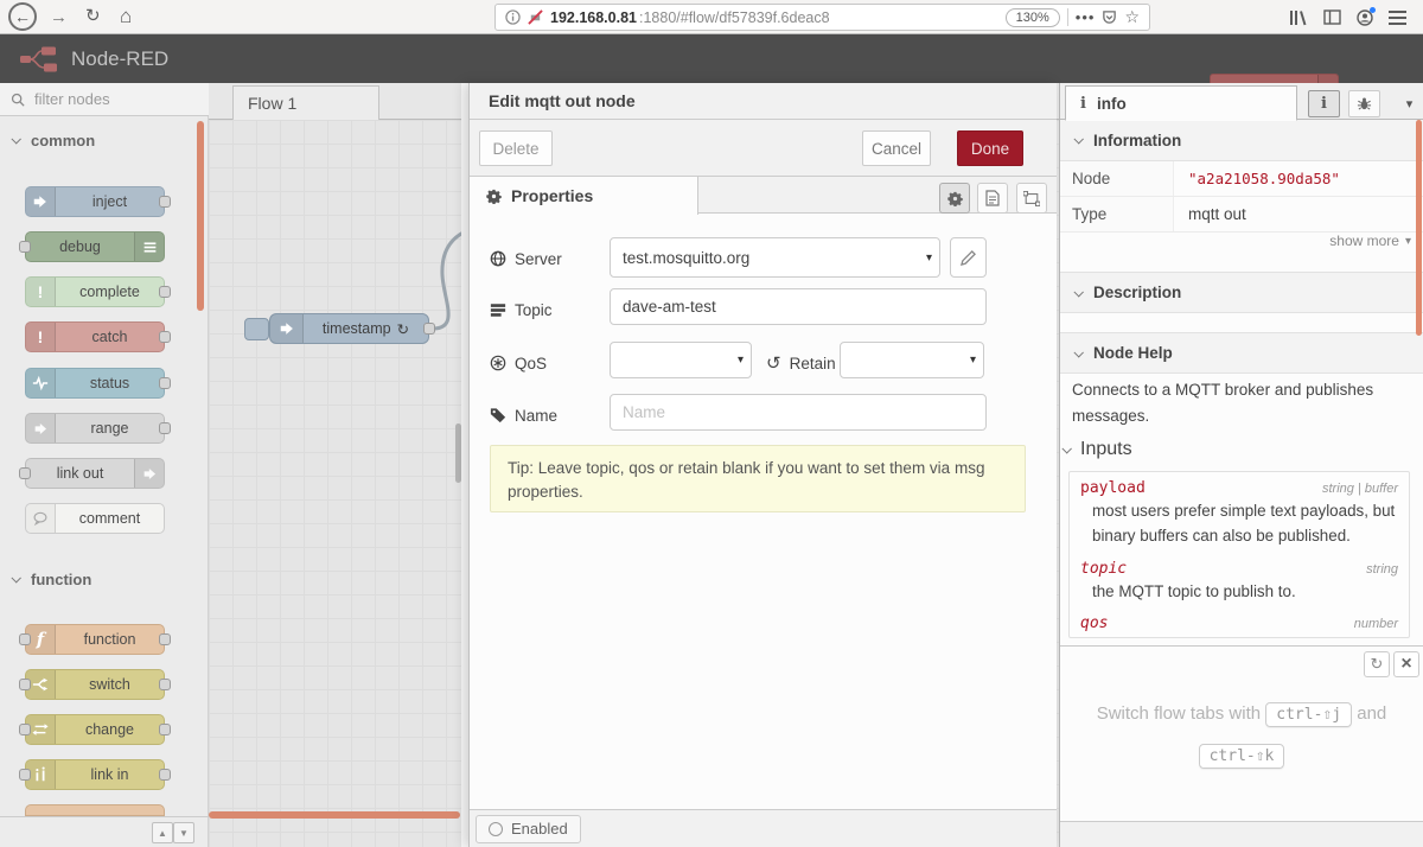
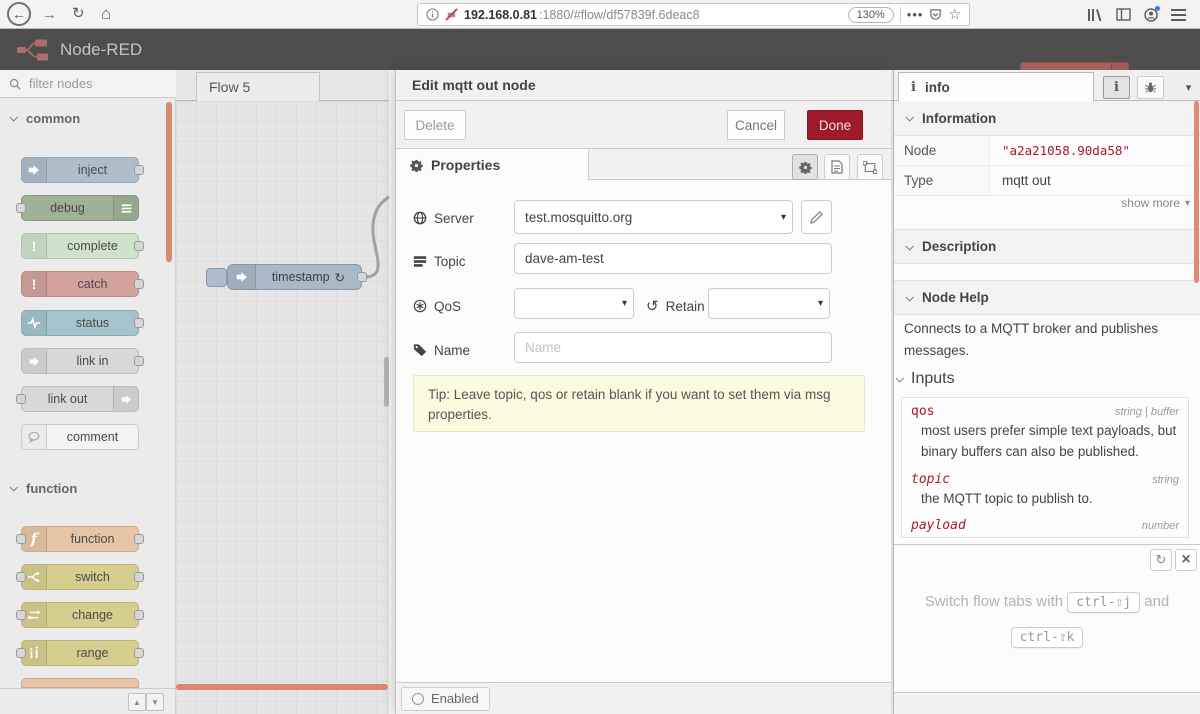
  ←
  →
  ↻
  ⌂
  192.168.0.81
  :1880/#flow/df57839f.6deac8
  130%
  •••
  ☆
  Node-RED
  filter nodes
  common
  inject
  debug
  !
  complete
  !
  catch
  status
- range
+ link in
  link out
  comment
  function
  f
  function
  switch
  change
- link in
+ range
  ▲
  ▼
- Flow 1
+ Flow 5
  timestamp
  ↻
  Edit mqtt out node
  Delete
  Cancel
  Done
  Properties
  Server
  test.mosquitto.org
  ▾
  Topic
  dave-am-test
  QoS
  ▾
  ↺
  Retain
  ▾
  Name
  Name
  Tip: Leave topic, qos or retain blank if you want to set them via msg properties.
  Enabled
  i
  info
  i
  ▾
  Information
  Node
  "a2a21058.90da58"
  Type
  mqtt out
  show more
  ▾
  Description
  Node Help
  Connects to a MQTT broker and publishes messages.
  Inputs
- payload
+ qos
  string | buffer
  most users prefer simple text payloads, but binary buffers can also be published.
  topic
  string
  the MQTT topic to publish to.
- qos
+ payload
  number
  ↻
  ×
  Switch flow tabs with ctrl-⇧j and
  ctrl-⇧k
